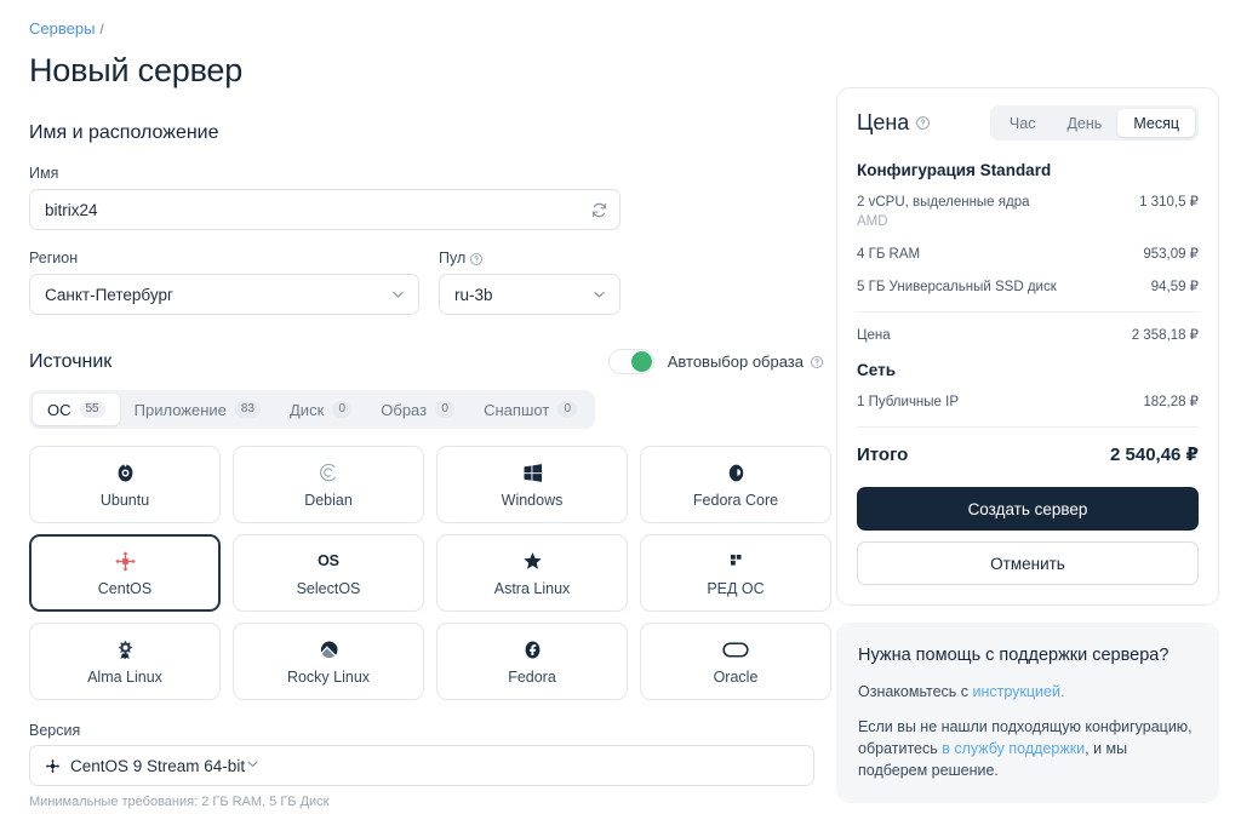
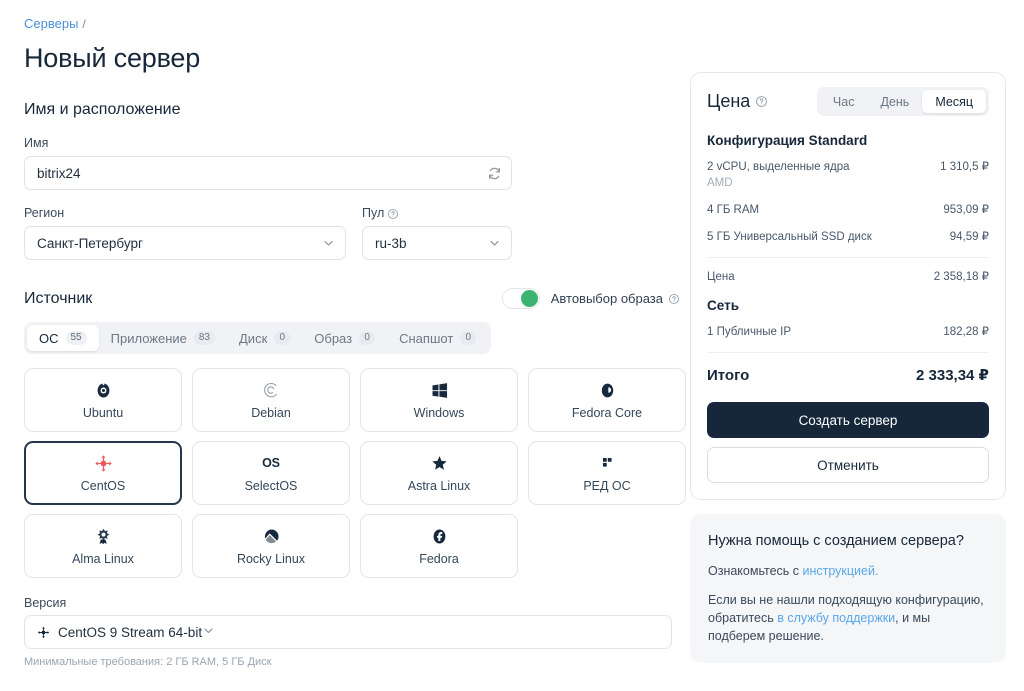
  Серверы /
  Новый сервер
  Имя и расположение
  Имя
  bitrix24
  Регион
  Санкт-Петербург
  Пул
  ru-3b
  Источник
  Автовыбор образа
  ОС
  55
  Приложение
  83
  Диск
  0
  Образ
  0
  Снапшот
  0
  Ubuntu
  Debian
  Windows
  Fedora Core
  CentOS
  OS
  SelectOS
  Astra Linux
  РЕД ОС
  Alma Linux
  Rocky Linux
  Fedora
- Oracle
  Версия
  CentOS 9 Stream 64-bit
  Минимальные требования: 2 ГБ RAM, 5 ГБ Диск
  Цена
  Час
  День
  Месяц
  Конфигурация Standard
  2 vCPU, выделенные ядра
  AMD
  1 310,5 ₽
  4 ГБ RAM
  953,09 ₽
  5 ГБ Универсальный SSD диск
  94,59 ₽
  Цена
  2 358,18 ₽
  Сеть
  1 Публичные IP
  182,28 ₽
  Итого
- 2 540,46 ₽
+ 2 333,34 ₽
  Создать сервер
  Отменить
- Нужна помощь с поддержки сервера?
+ Нужна помощь с созданием сервера?
  Ознакомьтесь с инструкцией.
  Если вы не нашли подходящую конфигурацию, обратитесь в службу поддержки, и мы подберем решение.
